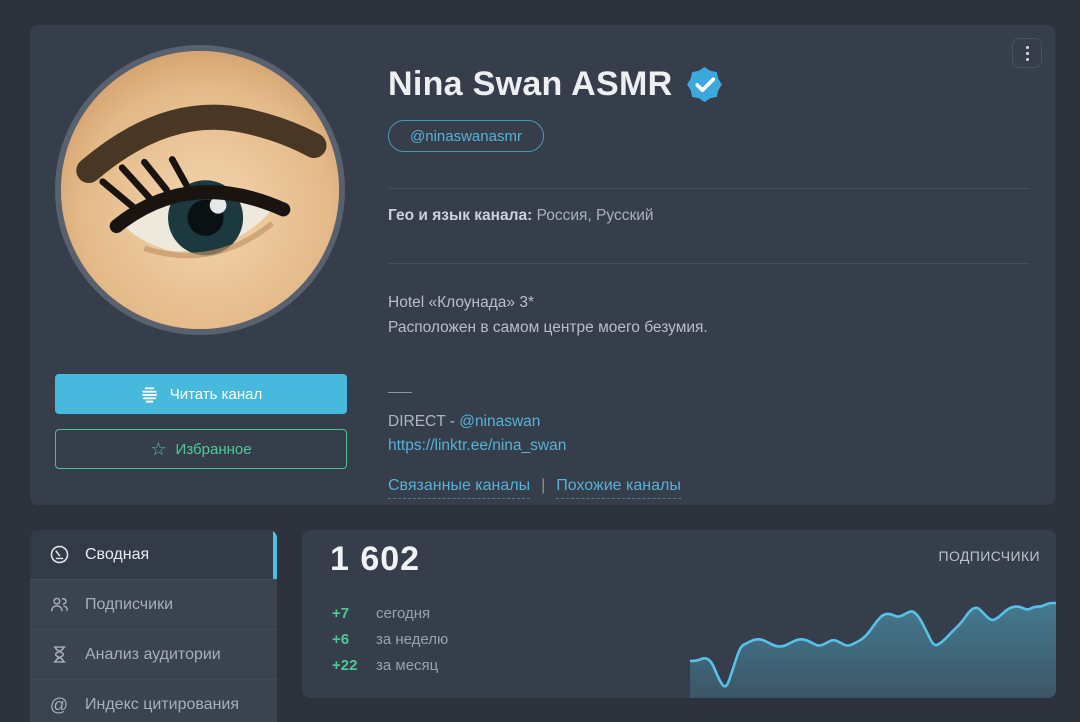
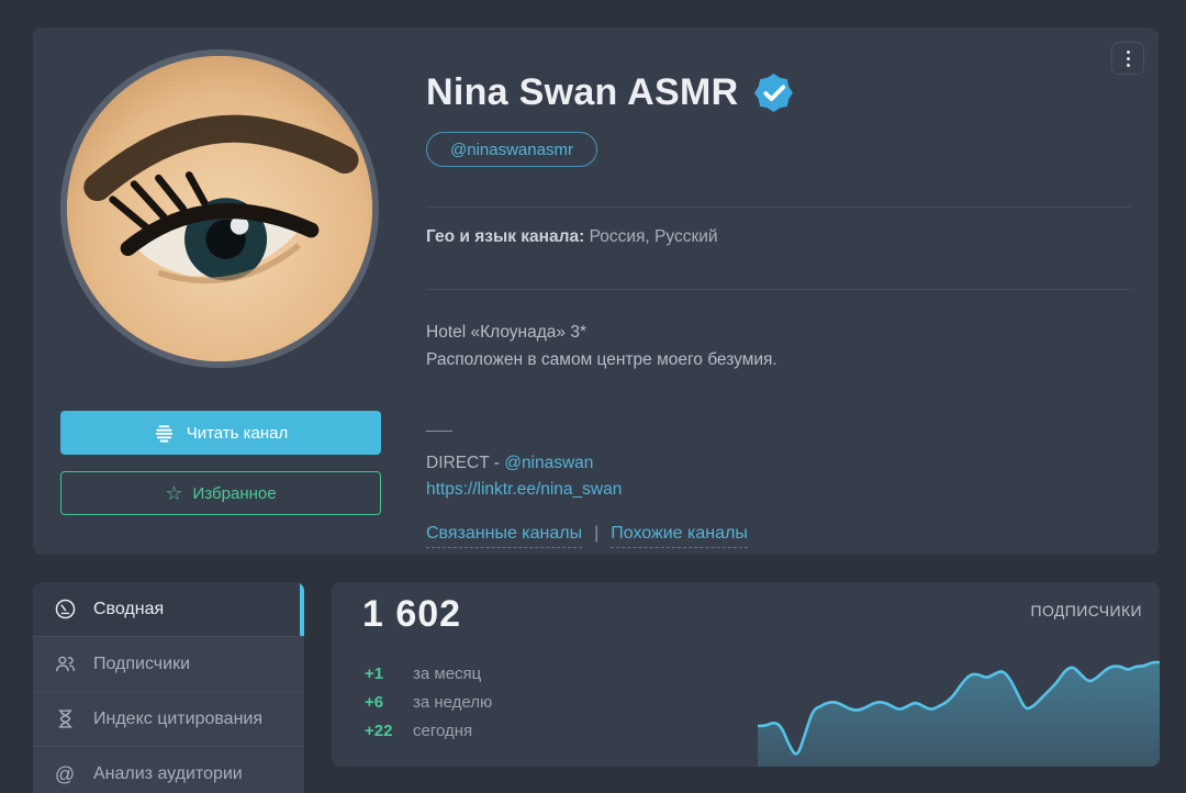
  Читать канал
  ☆
  Избранное
  Nina Swan ASMR
  @ninaswanasmr
  Гео и язык канала: Россия, Русский
  Hotel «Клоунада» 3*
  Расположен в самом центре моего безумия.
  ___
  DIRECT - @ninaswan
  https://linktr.ee/nina_swan
  Связанные каналы | Похожие каналы
  Сводная
  Подписчики
- Анализ аудитории
+ Индекс цитирования
  @
- Индекс цитирования
+ Анализ аудитории
  1 602
  ПОДПИСЧИКИ
- +7
+ +1
- сегодня
+ за месяц
  +6
  за неделю
  +22
- за месяц
+ сегодня
